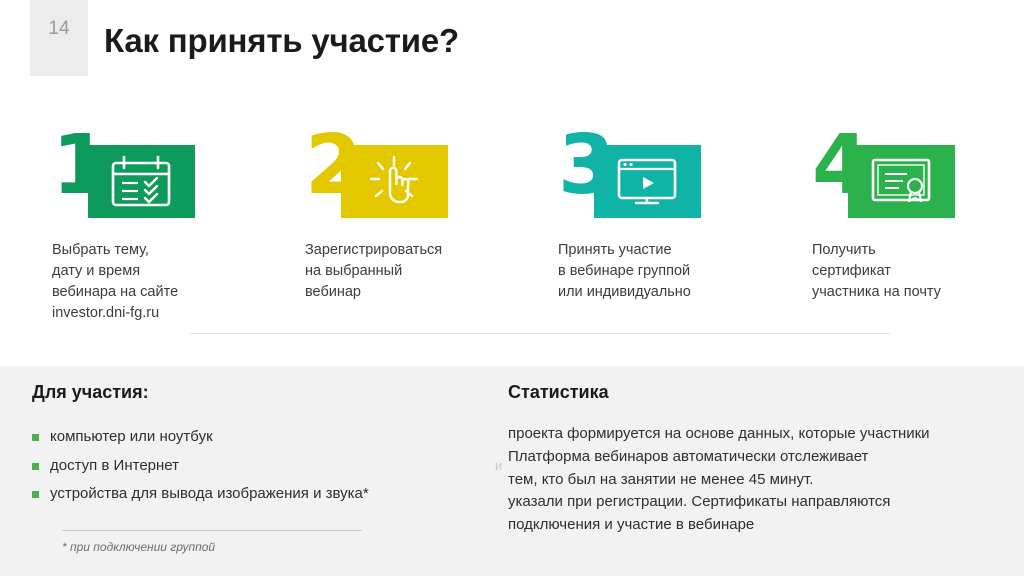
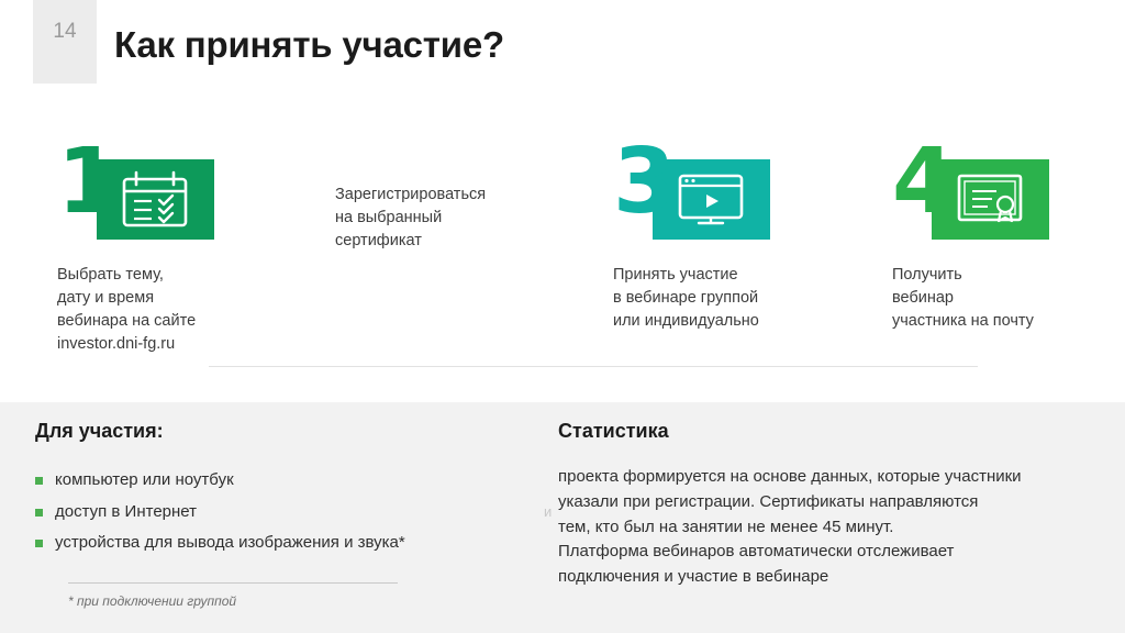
  14
  Как принять участие?
  1
  Выбрать тему,
  дату и время
  вебинара на сайте
  investor.dni-fg.ru
- 2
  Зарегистрироваться
  на выбранный
- вебинар
+ сертификат
  3
  Принять участие
  в вебинаре группой
  или индивидуально
  4
  Получить
- сертификат
+ вебинар
  участника на почту
  Для участия:
  компьютер или ноутбук
  доступ в Интернет
  устройства для вывода изображения и звука*
  * при подключении группой
  Статистика
  проекта формируется на основе данных, которые участники
- Платформа вебинаров автоматически отслеживает
+ указали при регистрации. Сертификаты направляются
  тем, кто был на занятии не менее 45 минут.
- указали при регистрации. Сертификаты направляются
+ Платформа вебинаров автоматически отслеживает
  подключения и участие в вебинаре
  и
